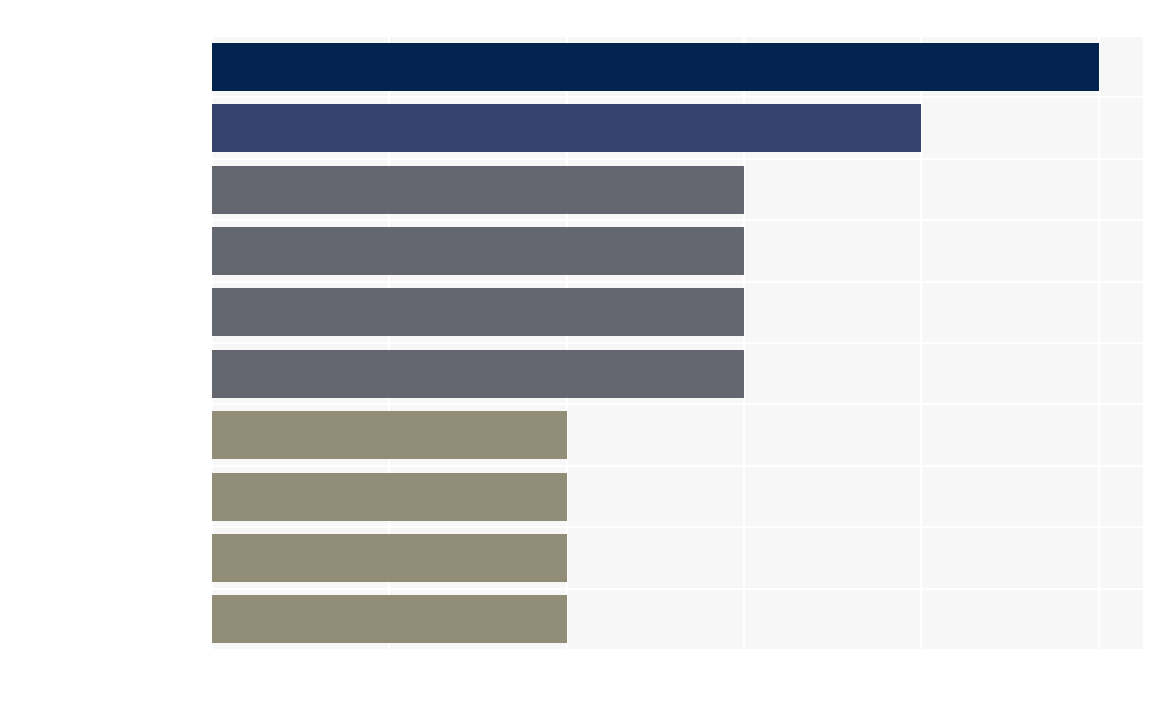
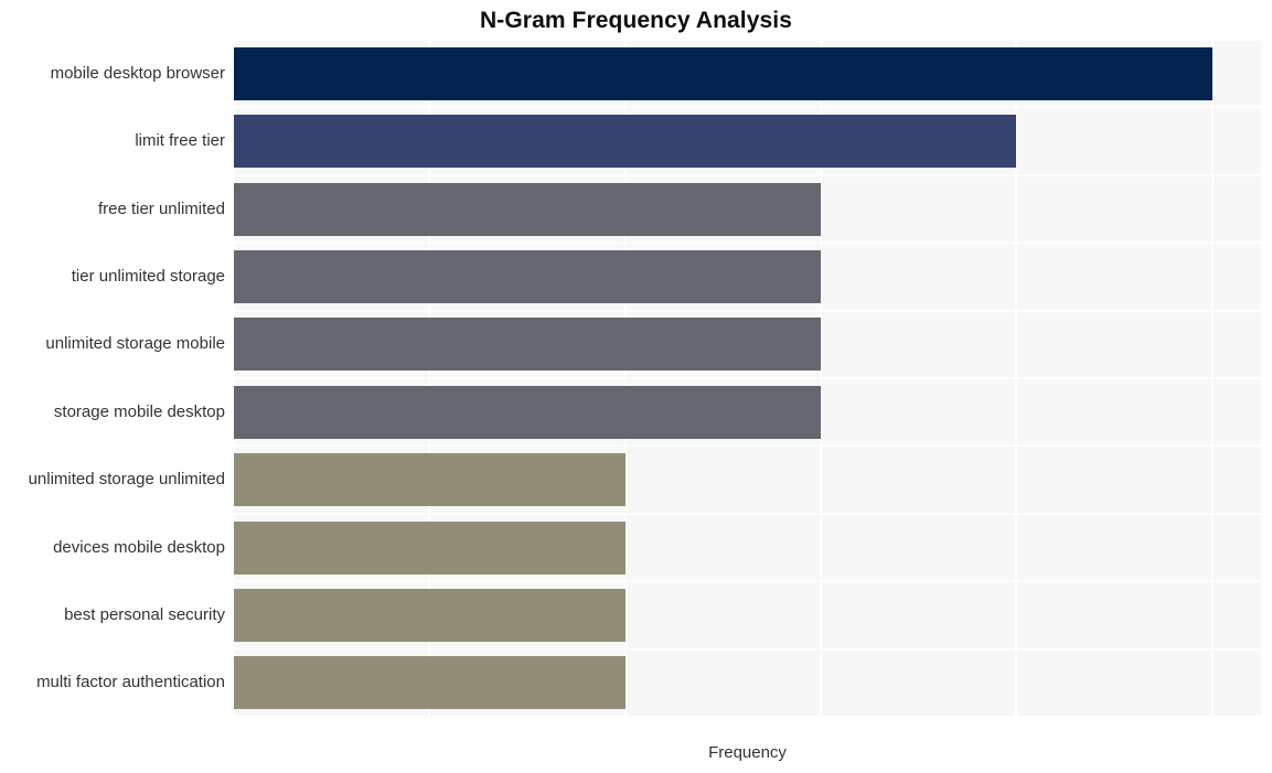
+ N-Gram Frequency Analysis
+ mobile desktop browser
+ limit free tier
+ free tier unlimited
+ tier unlimited storage
+ unlimited storage mobile
+ storage mobile desktop
+ unlimited storage unlimited
+ devices mobile desktop
+ best personal security
+ multi factor authentication
+ Frequency
